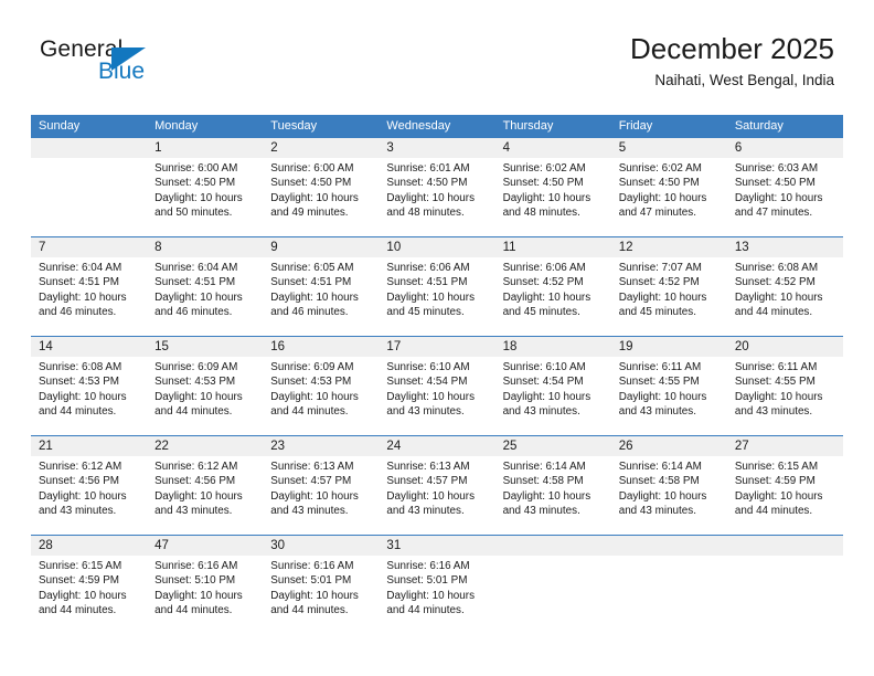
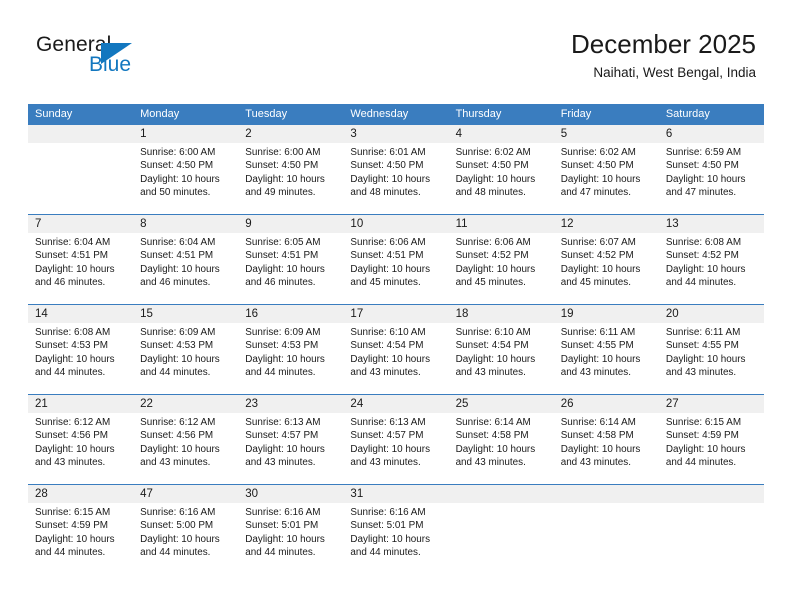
  General
  Blue
  December 2025
  Naihati, West Bengal, India
  Sunday
  Monday
  Tuesday
  Wednesday
  Thursday
  Friday
  Saturday
  1
  2
  3
  4
  5
  6
  Sunrise: 6:00 AM
  Sunset: 4:50 PM
  Daylight: 10 hours
  and 50 minutes.
  Sunrise: 6:00 AM
  Sunset: 4:50 PM
  Daylight: 10 hours
  and 49 minutes.
  Sunrise: 6:01 AM
  Sunset: 4:50 PM
  Daylight: 10 hours
  and 48 minutes.
  Sunrise: 6:02 AM
  Sunset: 4:50 PM
  Daylight: 10 hours
  and 48 minutes.
  Sunrise: 6:02 AM
  Sunset: 4:50 PM
  Daylight: 10 hours
  and 47 minutes.
- Sunrise: 6:03 AM
+ Sunrise: 6:59 AM
  Sunset: 4:50 PM
  Daylight: 10 hours
  and 47 minutes.
  7
  8
  9
  10
  11
  12
  13
  Sunrise: 6:04 AM
  Sunset: 4:51 PM
  Daylight: 10 hours
  and 46 minutes.
  Sunrise: 6:04 AM
  Sunset: 4:51 PM
  Daylight: 10 hours
  and 46 minutes.
  Sunrise: 6:05 AM
  Sunset: 4:51 PM
  Daylight: 10 hours
  and 46 minutes.
  Sunrise: 6:06 AM
  Sunset: 4:51 PM
  Daylight: 10 hours
  and 45 minutes.
  Sunrise: 6:06 AM
  Sunset: 4:52 PM
  Daylight: 10 hours
  and 45 minutes.
- Sunrise: 7:07 AM
+ Sunrise: 6:07 AM
  Sunset: 4:52 PM
  Daylight: 10 hours
  and 45 minutes.
  Sunrise: 6:08 AM
  Sunset: 4:52 PM
  Daylight: 10 hours
  and 44 minutes.
  14
  15
  16
  17
  18
  19
  20
  Sunrise: 6:08 AM
  Sunset: 4:53 PM
  Daylight: 10 hours
  and 44 minutes.
  Sunrise: 6:09 AM
  Sunset: 4:53 PM
  Daylight: 10 hours
  and 44 minutes.
  Sunrise: 6:09 AM
  Sunset: 4:53 PM
  Daylight: 10 hours
  and 44 minutes.
  Sunrise: 6:10 AM
  Sunset: 4:54 PM
  Daylight: 10 hours
  and 43 minutes.
  Sunrise: 6:10 AM
  Sunset: 4:54 PM
  Daylight: 10 hours
  and 43 minutes.
  Sunrise: 6:11 AM
  Sunset: 4:55 PM
  Daylight: 10 hours
  and 43 minutes.
  Sunrise: 6:11 AM
  Sunset: 4:55 PM
  Daylight: 10 hours
  and 43 minutes.
  21
  22
  23
  24
  25
  26
  27
  Sunrise: 6:12 AM
  Sunset: 4:56 PM
  Daylight: 10 hours
  and 43 minutes.
  Sunrise: 6:12 AM
  Sunset: 4:56 PM
  Daylight: 10 hours
  and 43 minutes.
  Sunrise: 6:13 AM
  Sunset: 4:57 PM
  Daylight: 10 hours
  and 43 minutes.
  Sunrise: 6:13 AM
  Sunset: 4:57 PM
  Daylight: 10 hours
  and 43 minutes.
  Sunrise: 6:14 AM
  Sunset: 4:58 PM
  Daylight: 10 hours
  and 43 minutes.
  Sunrise: 6:14 AM
  Sunset: 4:58 PM
  Daylight: 10 hours
  and 43 minutes.
  Sunrise: 6:15 AM
  Sunset: 4:59 PM
  Daylight: 10 hours
  and 44 minutes.
  28
  47
  30
  31
  Sunrise: 6:15 AM
  Sunset: 4:59 PM
  Daylight: 10 hours
  and 44 minutes.
  Sunrise: 6:16 AM
- Sunset: 5:10 PM
+ Sunset: 5:00 PM
  Daylight: 10 hours
  and 44 minutes.
  Sunrise: 6:16 AM
  Sunset: 5:01 PM
  Daylight: 10 hours
  and 44 minutes.
  Sunrise: 6:16 AM
  Sunset: 5:01 PM
  Daylight: 10 hours
  and 44 minutes.
